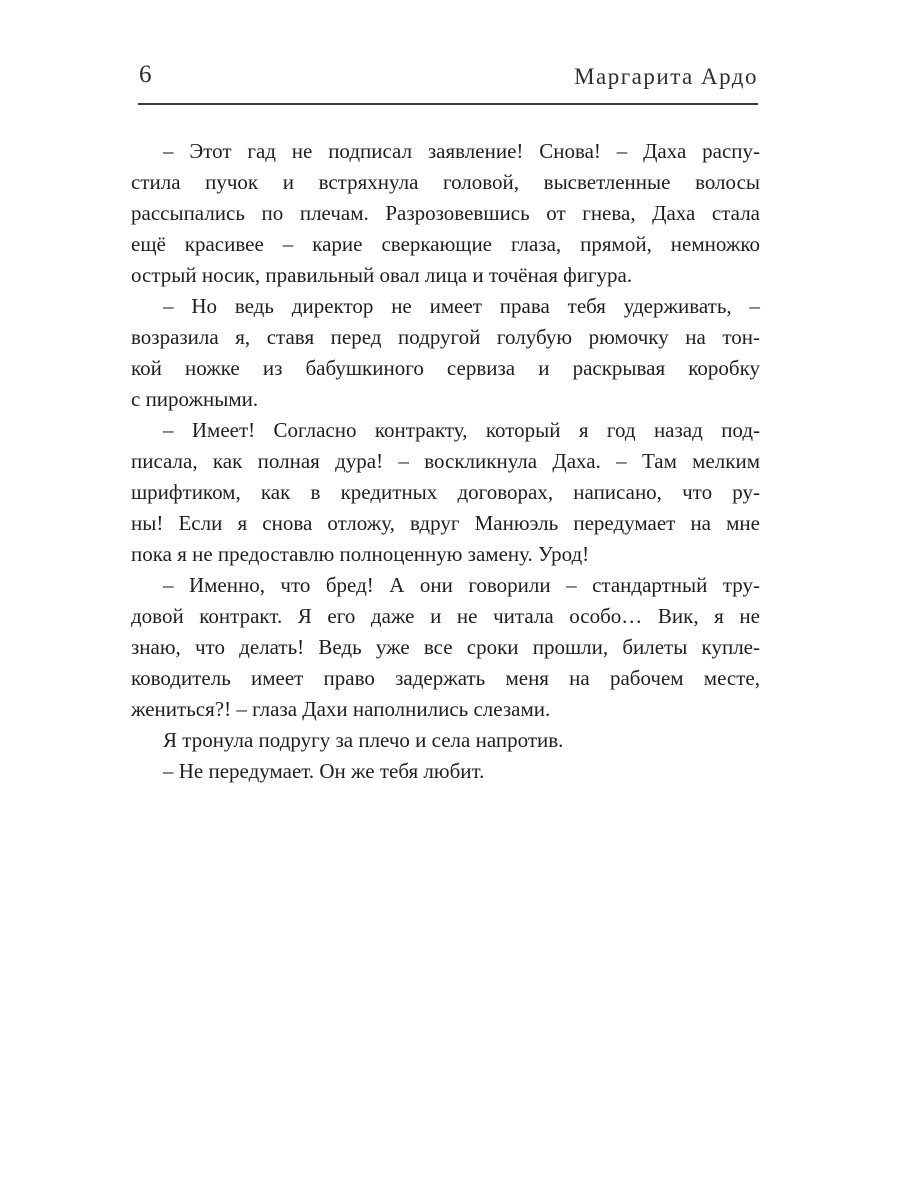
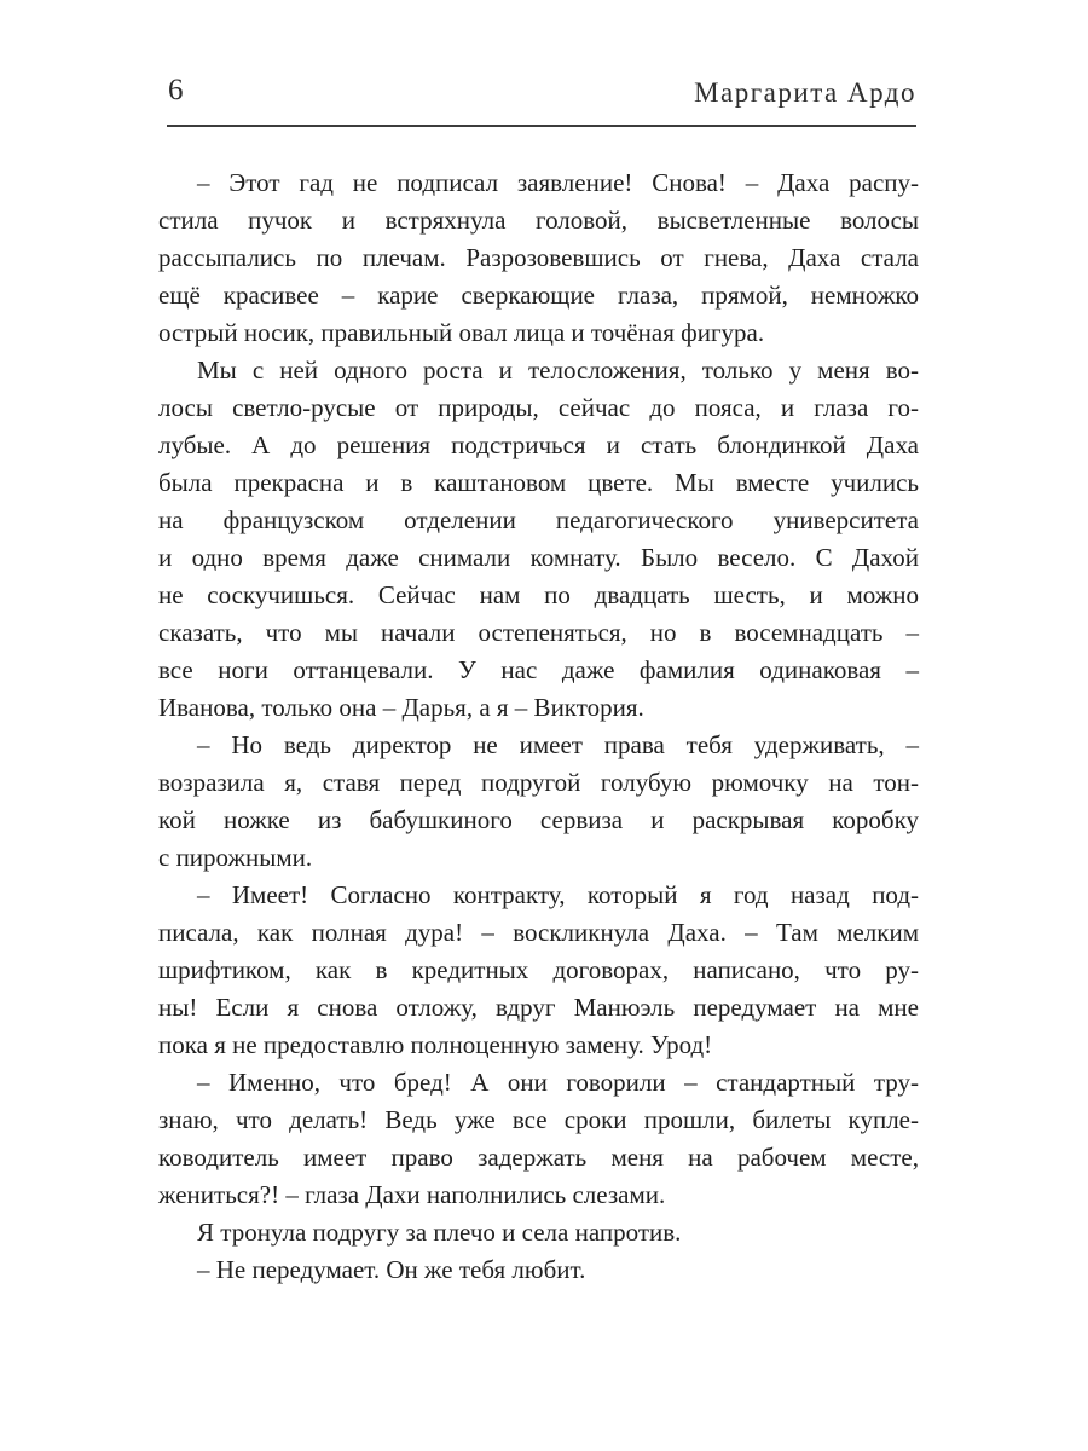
  6
  Маргарита Ардо
  – Этот гад не подписал заявление! Снова! – Даха распу-
  стила пучок и встряхнула головой, высветленные волосы
  рассыпались по плечам. Разрозовевшись от гнева, Даха стала
  ещё красивее – карие сверкающие глаза, прямой, немножко
  острый носик, правильный овал лица и точёная фигура.
+ Мы с ней одного роста и телосложения, только у меня во-
+ лосы светло-русые от природы, сейчас до пояса, и глаза го-
+ лубые. А до решения подстричься и стать блондинкой Даха
+ была прекрасна и в каштановом цвете. Мы вместе учились
+ на французском отделении педагогического университета
+ и одно время даже снимали комнату. Было весело. С Дахой
+ не соскучишься. Сейчас нам по двадцать шесть, и можно
+ сказать, что мы начали остепеняться, но в восемнадцать –
+ все ноги оттанцевали. У нас даже фамилия одинаковая –
+ Иванова, только она – Дарья, а я – Виктория.
  – Но ведь директор не имеет права тебя удерживать, –
  возразила я, ставя перед подругой голубую рюмочку на тон-
  кой ножке из бабушкиного сервиза и раскрывая коробку
  с пирожными.
  – Имеет! Согласно контракту, который я год назад под-
  писала, как полная дура! – воскликнула Даха. – Там мелким
  шрифтиком, как в кредитных договорах, написано, что ру-
  ны! Если я снова отложу, вдруг Манюэль передумает на мне
  пока я не предоставлю полноценную замену. Урод!
  – Именно, что бред! А они говорили – стандартный тру-
- довой контракт. Я его даже и не читала особо… Вик, я не
  знаю, что делать! Ведь уже все сроки прошли, билеты купле-
  ководитель имеет право задержать меня на рабочем месте,
  жениться?! – глаза Дахи наполнились слезами.
  Я тронула подругу за плечо и села напротив.
  – Не передумает. Он же тебя любит.
